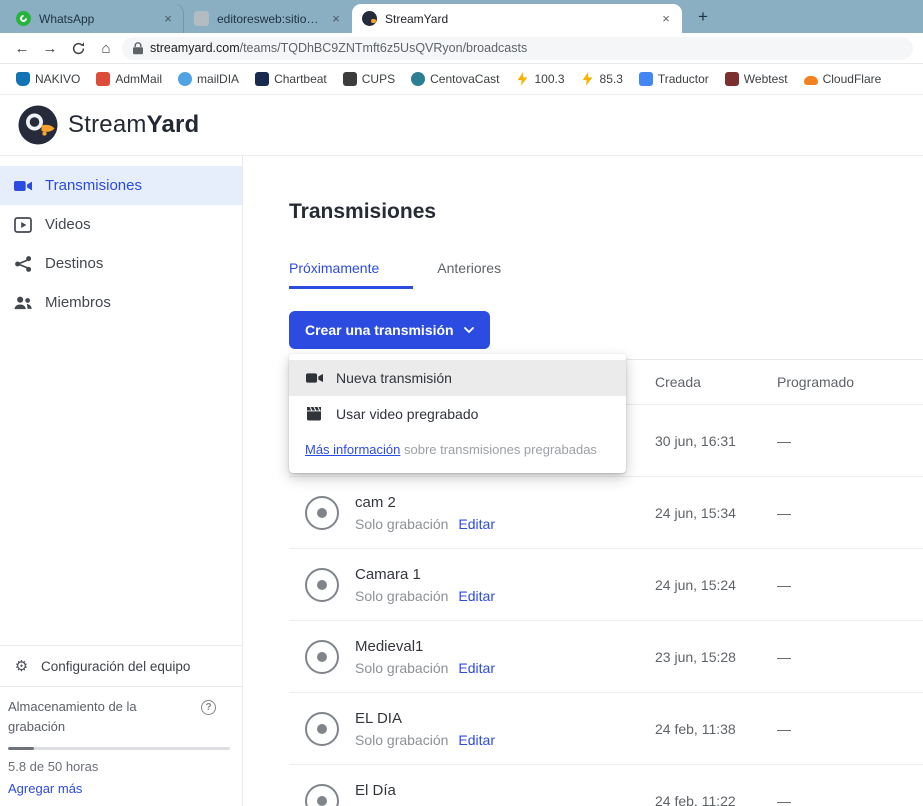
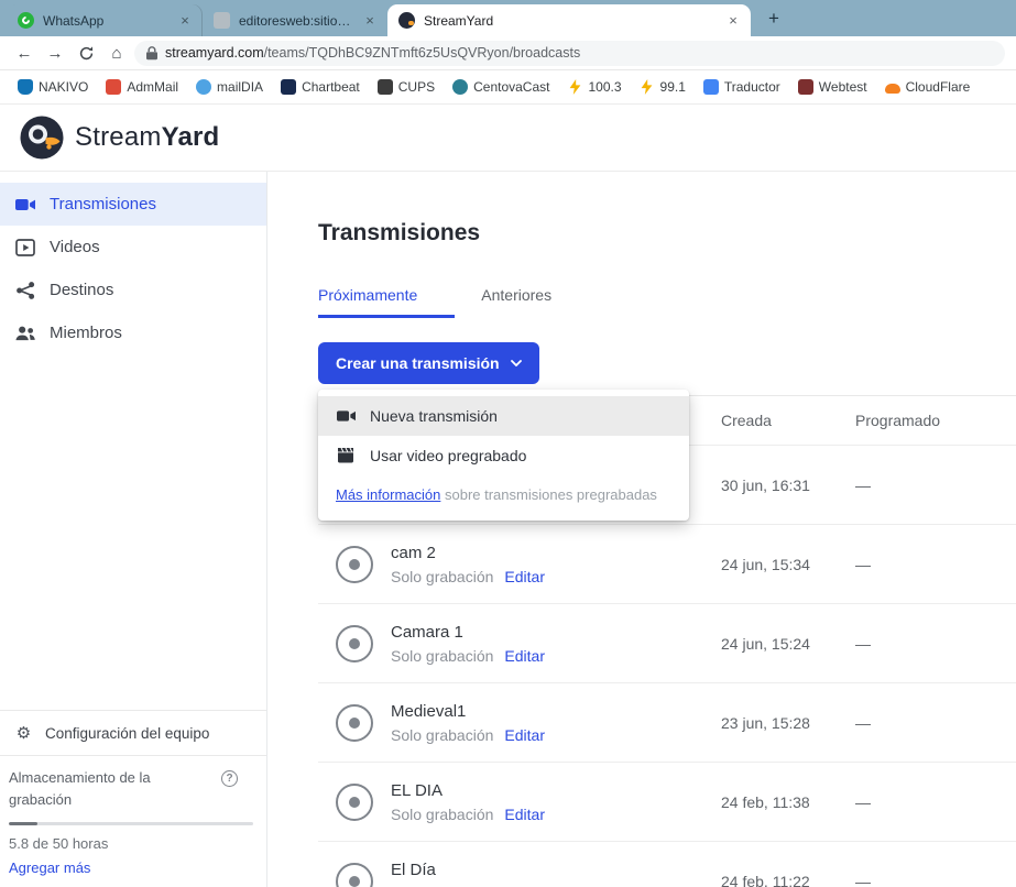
  WhatsApp
  ×
  ×
  StreamYard
  ×
  +
  ←
  →
  ⌂
  streamyard.com/teams/TQDhBC9ZNTmft6z5UsQVRyon/broadcasts
  NAKIVO
  AdmMail
  mailDIA
  Chartbeat
  CUPS
  CentovaCast
  100.3
- 85.3
+ 99.1
  Traductor
  Webtest
  CloudFlare
  StreamYard
  Transmisiones
  Videos
  Destinos
  Miembros
  ⚙
  Configuración del equipo
  Almacenamiento de la grabación
  ?
  5.8 de 50 horas
  Agregar más
  Transmisiones
  Próximamente
  Anteriores
  Crear una transmisión
  Creada
  Programado
  30 jun, 16:31
  —
  cam 2
  Solo grabación Editar
  24 jun, 15:34
  —
  Camara 1
  Solo grabación Editar
  24 jun, 15:24
  —
  Medieval1
  Solo grabación Editar
  23 jun, 15:28
  —
  EL DIA
  Solo grabación Editar
  24 feb, 11:38
  —
  El Día
  24 feb, 11:22
  —
  Nueva transmisión
  Usar video pregrabado
  Más información sobre transmisiones pregrabadas
